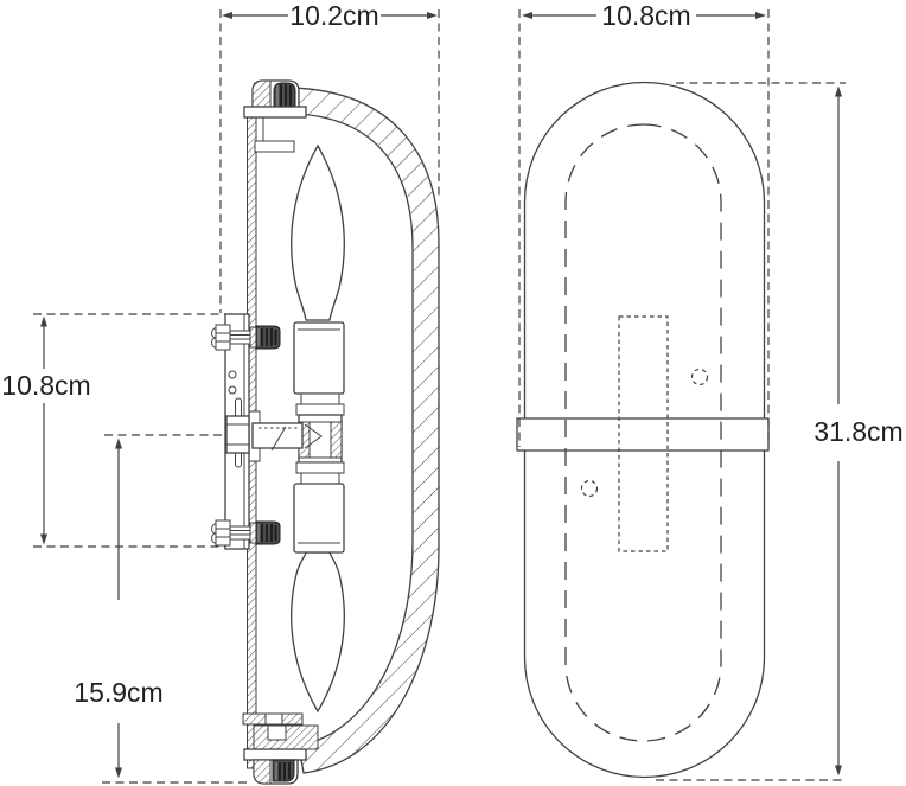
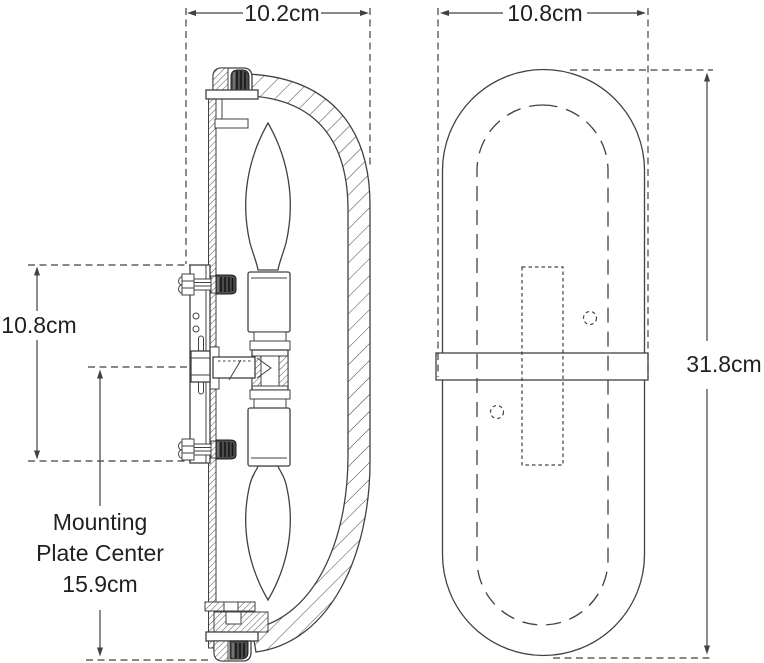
  10.2cm
  10.8cm
  10.8cm
+ Mounting
+ Plate Center
  15.9cm
  31.8cm
